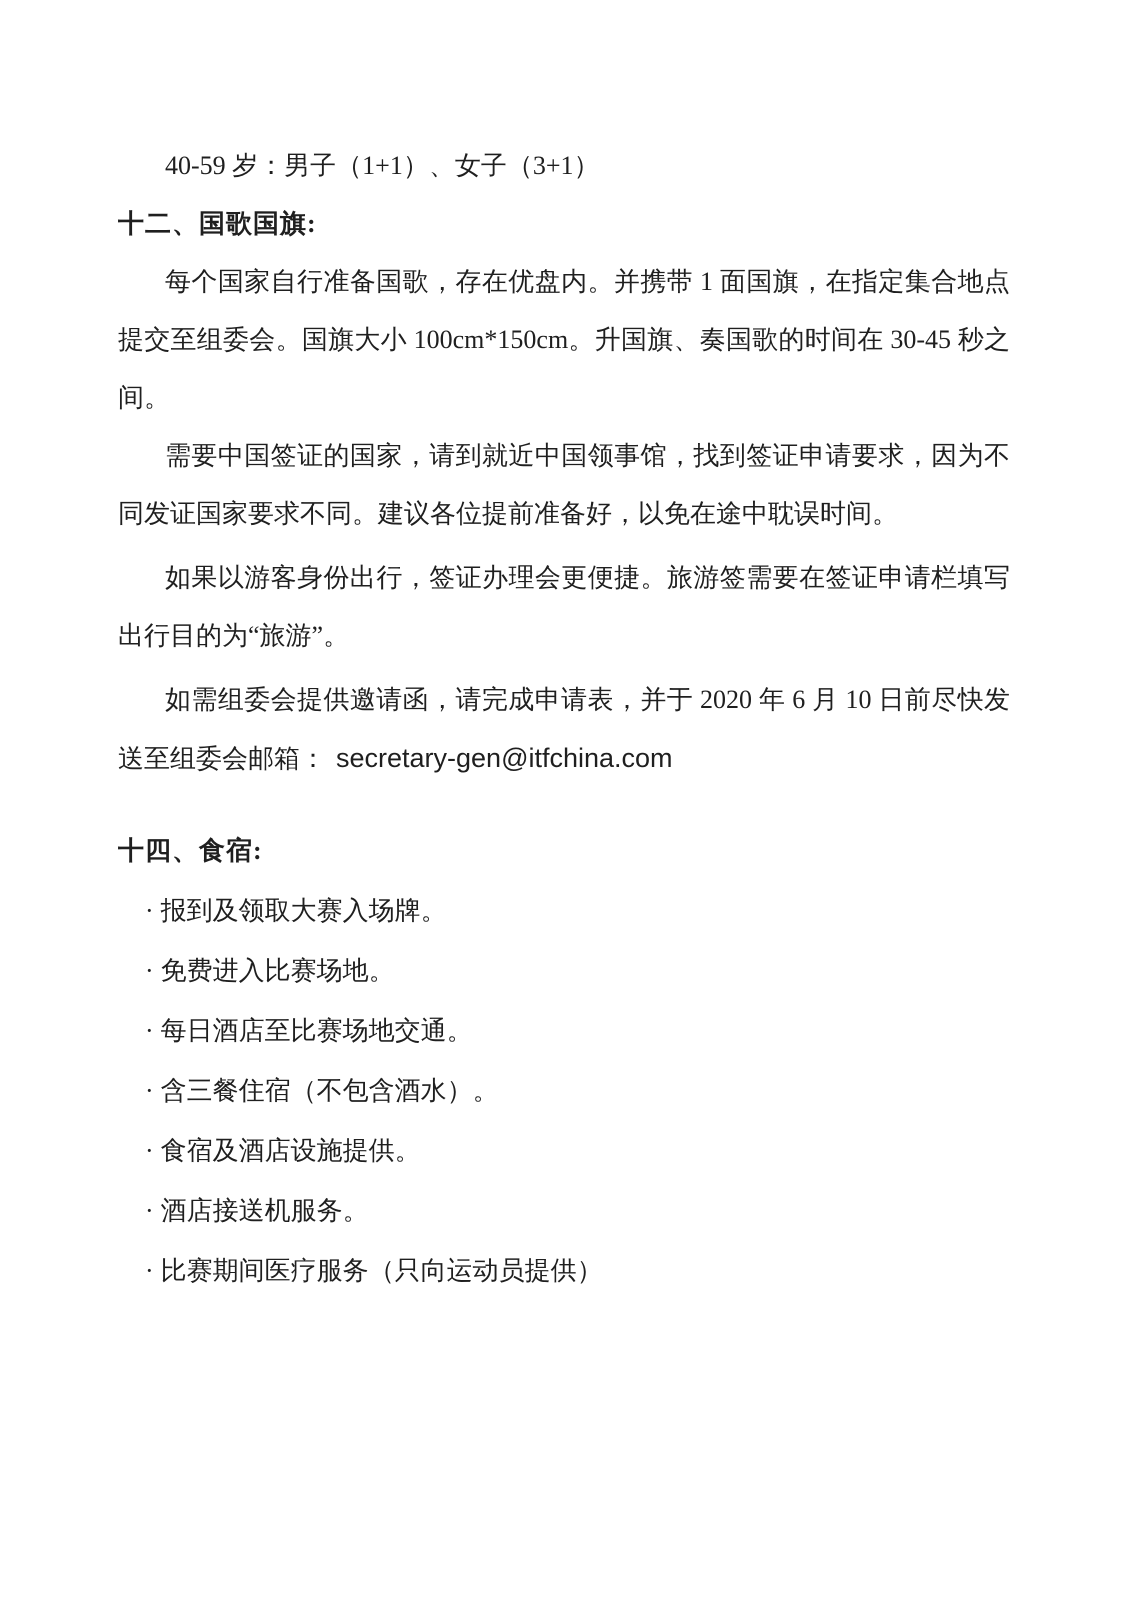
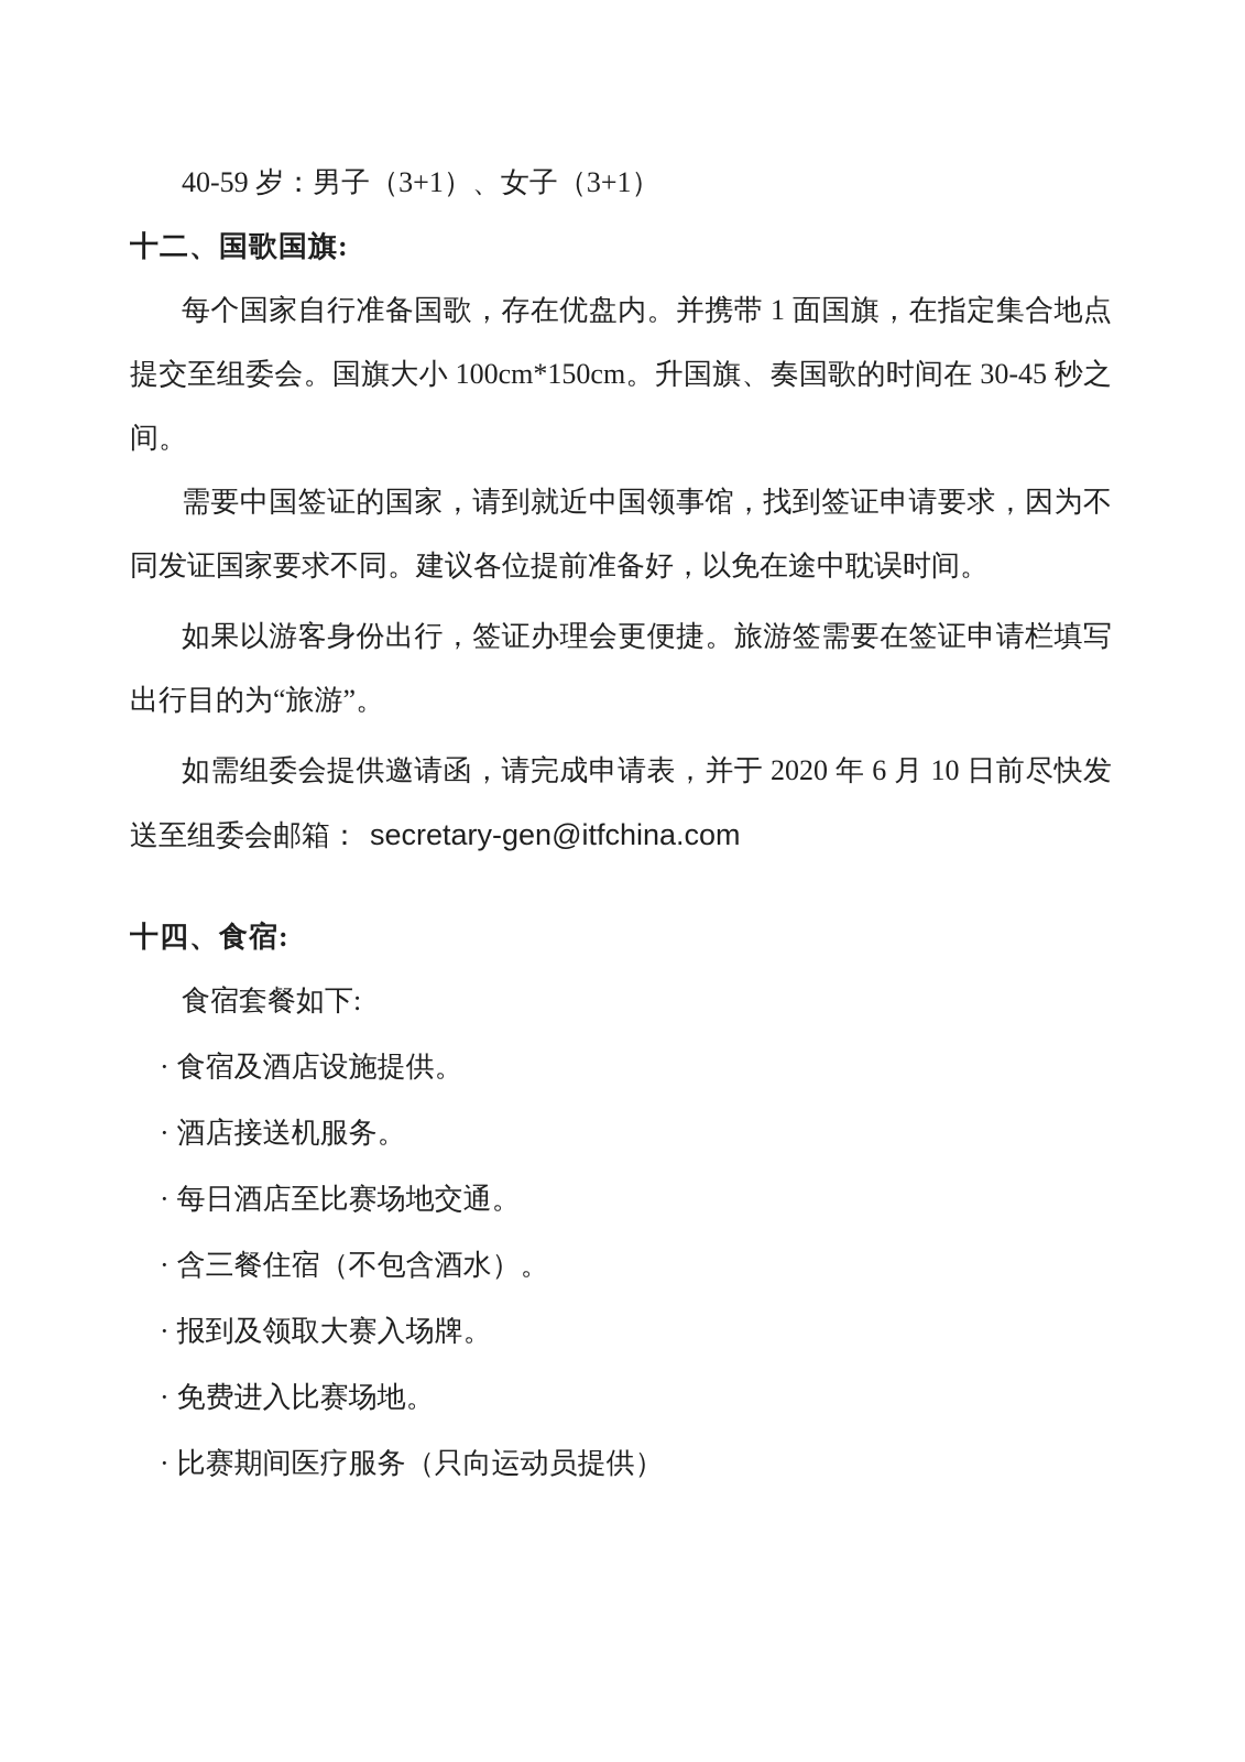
- 40-59 岁：男子（1+1）、女子（3+1）
+ 40-59 岁：男子（3+1）、女子（3+1）
  十二、国歌国旗:
  每个国家自行准备国歌，存在优盘内。并携带 1 面国旗，在指定集合地点提交至组委会。国旗大小 100cm*150cm。升国旗、奏国歌的时间在 30-45 秒之间。
  需要中国签证的国家，请到就近中国领事馆，找到签证申请要求，因为不同发证国家要求不同。建议各位提前准备好，以免在途中耽误时间。
  如果以游客身份出行，签证办理会更便捷。旅游签需要在签证申请栏填写出行目的为“旅游”。
  如需组委会提供邀请函，请完成申请表，并于 2020 年 6 月 10 日前尽快发送至组委会邮箱： secretary-gen@itfchina.com
  十四、食宿:
+ 食宿套餐如下:
- · 报到及领取大赛入场牌。
+ · 食宿及酒店设施提供。
- · 免费进入比赛场地。
+ · 酒店接送机服务。
  · 每日酒店至比赛场地交通。
  · 含三餐住宿（不包含酒水）。
- · 食宿及酒店设施提供。
+ · 报到及领取大赛入场牌。
- · 酒店接送机服务。
+ · 免费进入比赛场地。
  · 比赛期间医疗服务（只向运动员提供）
